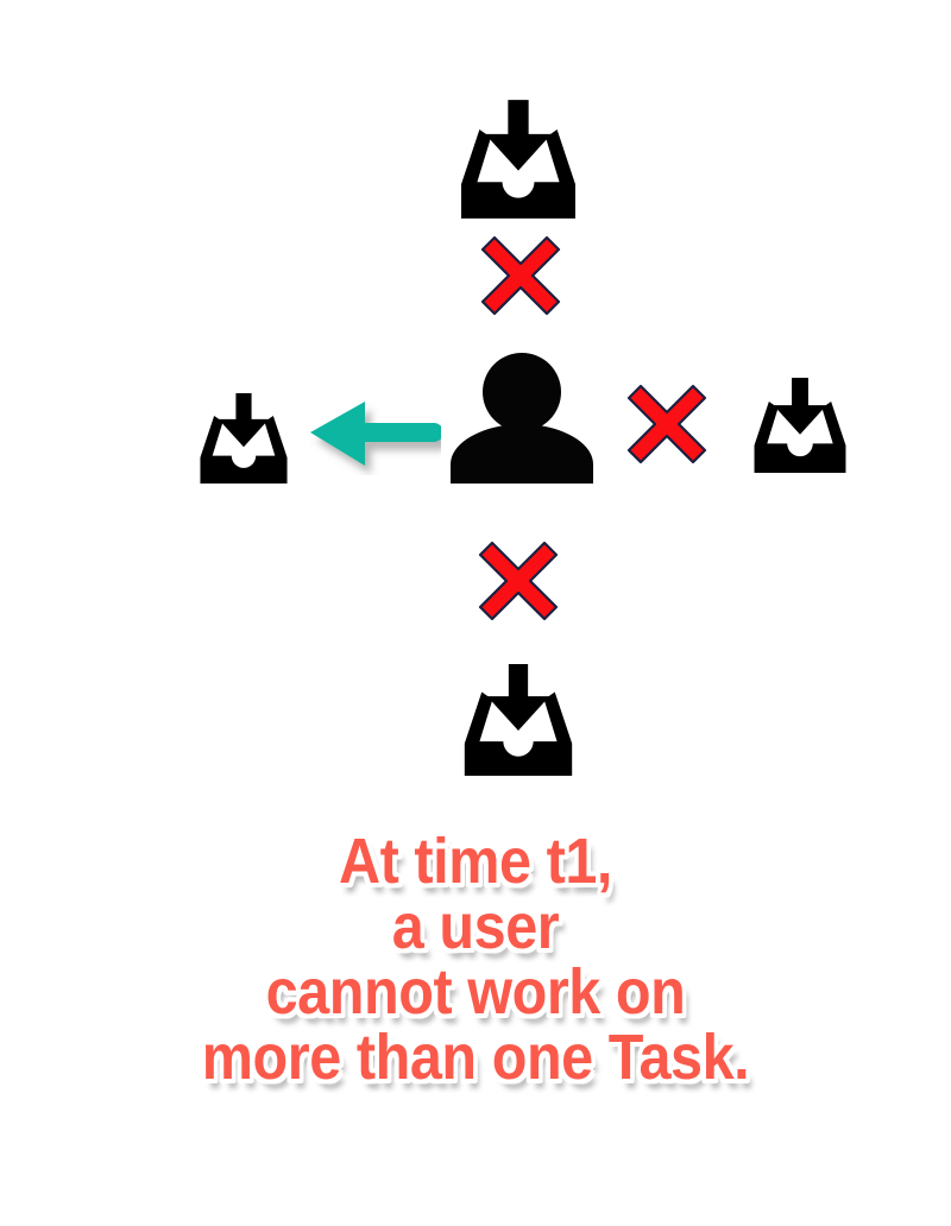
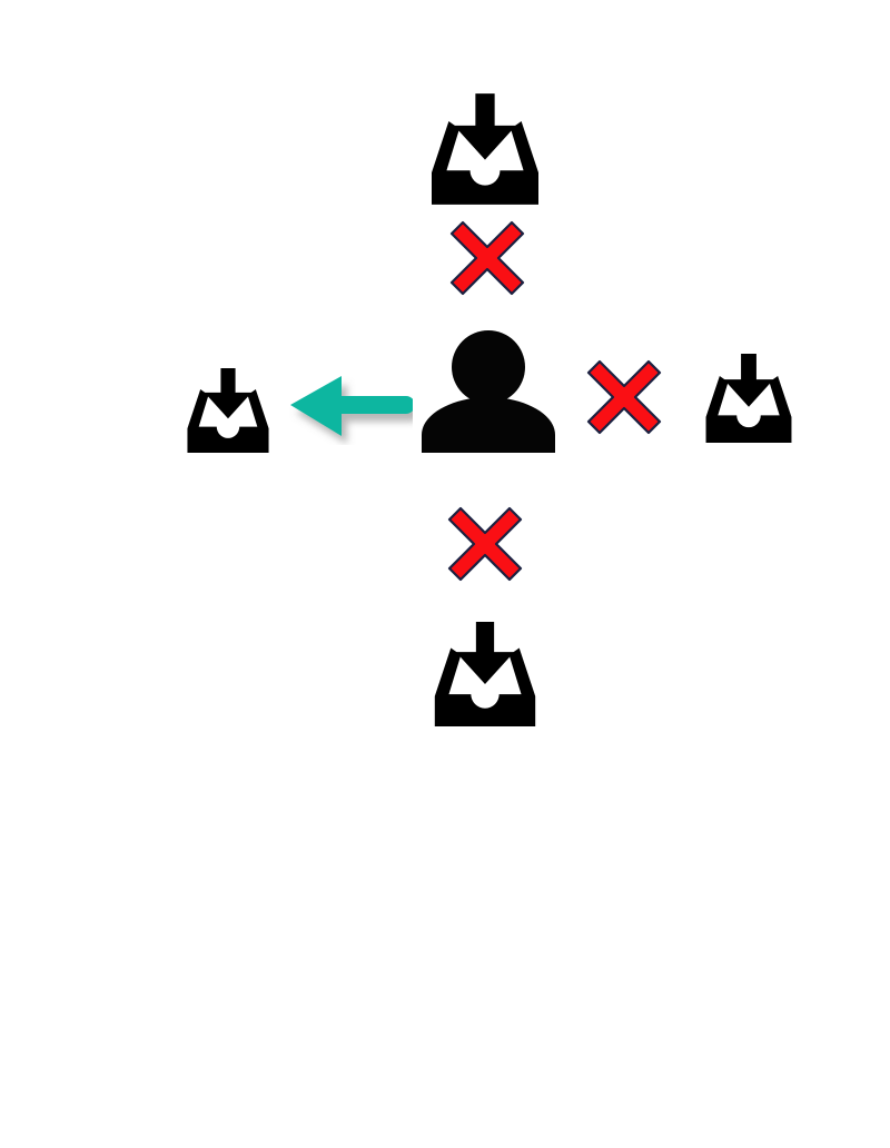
- At time t1,
- a user
- cannot work on
- more than one Task.
